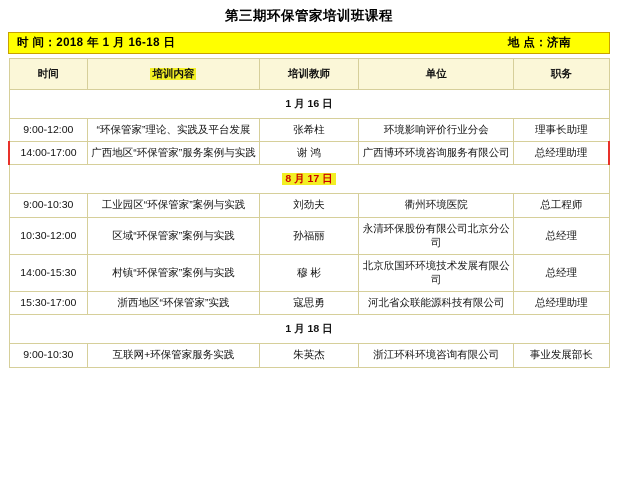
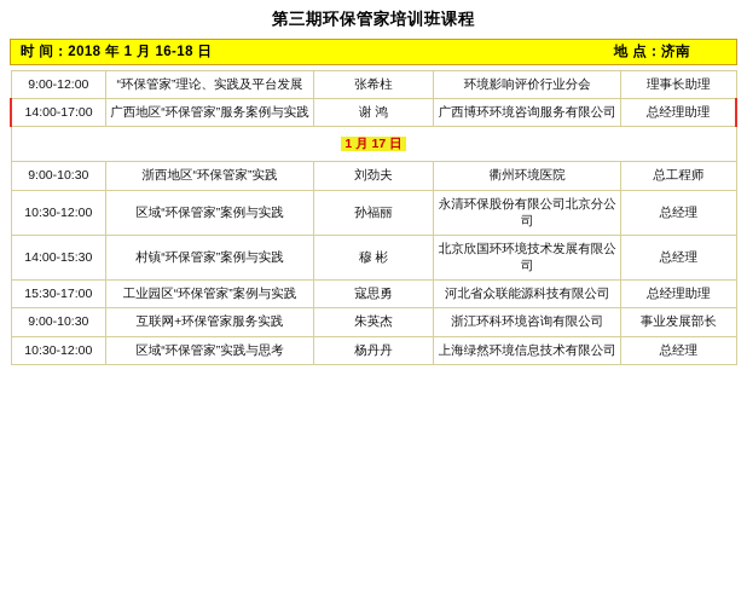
  第三期环保管家培训班课程
  时 间：2018 年 1 月 16-18 日
  地 点：济南
- 时间	培训内容	培训教师	单位	职务
- 1 月 16 日
  9:00-12:00	“环保管家”理论、实践及平台发展	张希柱	环境影响评价行业分会	理事长助理
  14:00-17:00	广西地区“环保管家”服务案例与实践	谢 鸿	广西博环环境咨询服务有限公司	总经理助理
- 8 月 17 日
+ 1 月 17 日
- 9:00-10:30	工业园区“环保管家”案例与实践	刘劲夫	衢州环境医院	总工程师
+ 9:00-10:30	浙西地区“环保管家”实践	刘劲夫	衢州环境医院	总工程师
  10:30-12:00	区域“环保管家”案例与实践	孙福丽	永清环保股份有限公司北京分公司	总经理
  14:00-15:30	村镇“环保管家”案例与实践	穆 彬	北京欣国环环境技术发展有限公司	总经理
- 15:30-17:00	浙西地区“环保管家”实践	寇思勇	河北省众联能源科技有限公司	总经理助理
+ 15:30-17:00	工业园区“环保管家”案例与实践	寇思勇	河北省众联能源科技有限公司	总经理助理
- 1 月 18 日
  9:00-10:30	互联网+环保管家服务实践	朱英杰	浙江环科环境咨询有限公司	事业发展部长
+ 10:30-12:00	区域“环保管家”实践与思考	杨丹丹	上海绿然环境信息技术有限公司	总经理
